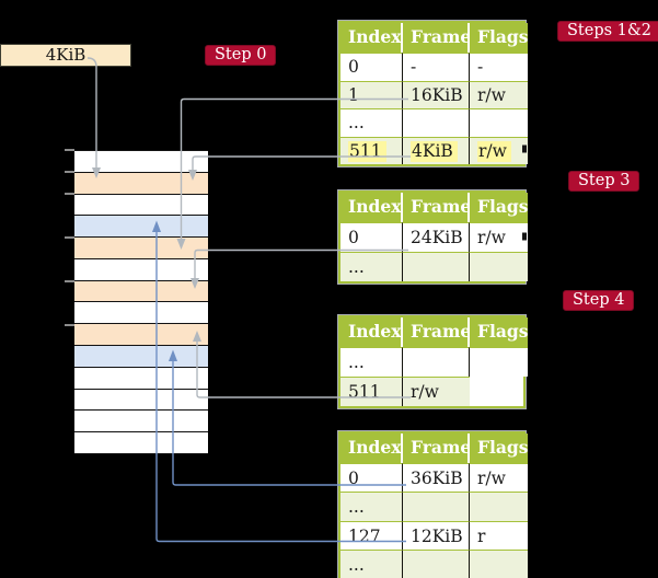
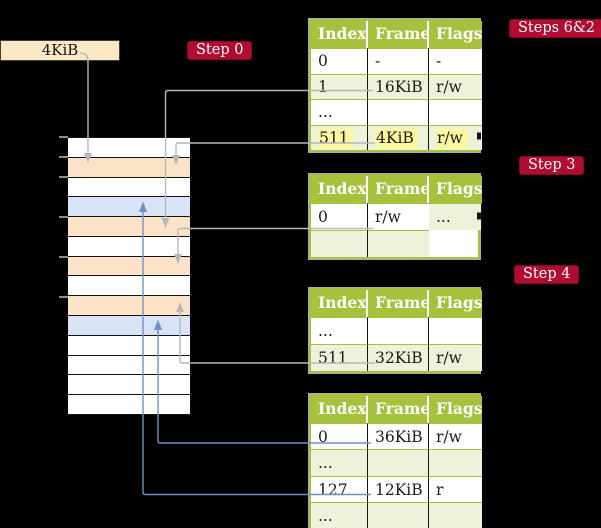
  4KiB
  Step 0
- Steps 1&2
+ Steps 6&2
  Step 3
  Step 4
  Index
  Frame
  Flags
  0
  -
  -
  1
  16KiB
  r/w
  ...
  511
  4KiB
  r/w
  Index
  Frame
  Flags
  0
- 24KiB
  r/w
  ...
  Index
  Frame
  Flags
  ...
  511
+ 32KiB
  r/w
  Index
  Frame
  Flags
  0
  36KiB
  r/w
  ...
  127
  12KiB
  r
  ...
